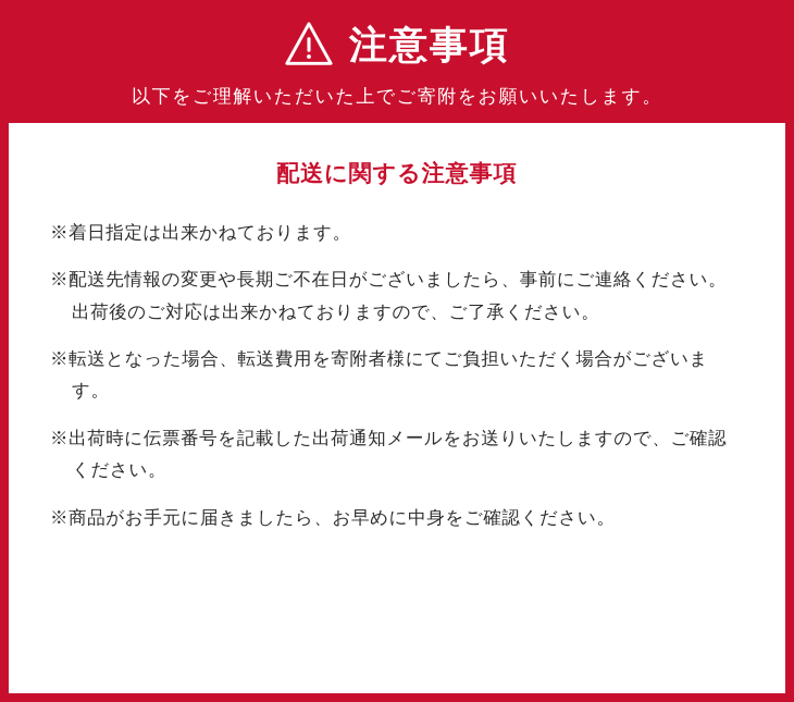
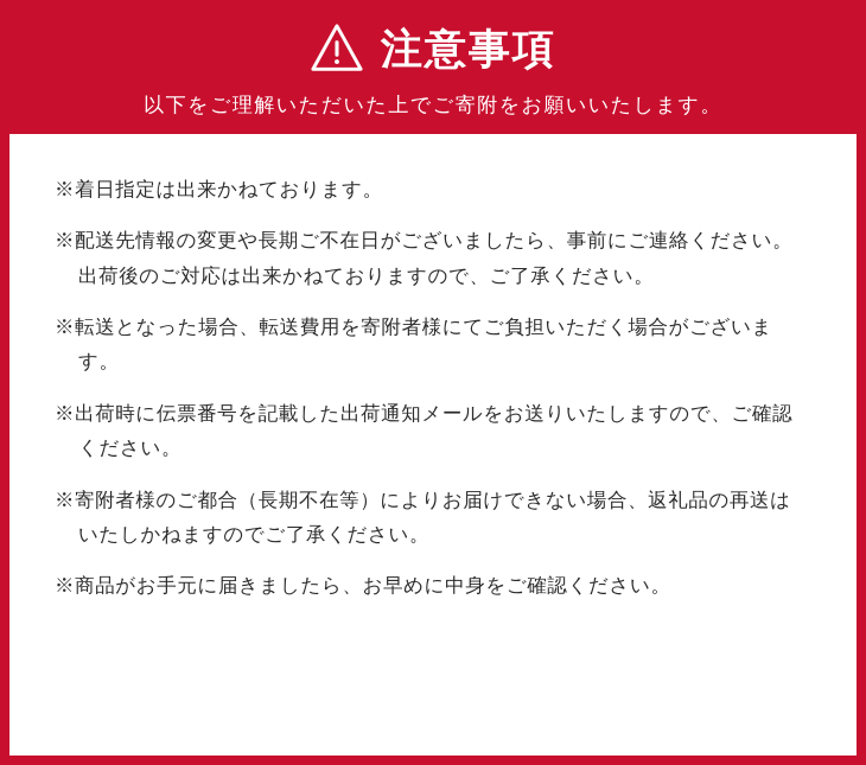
  注意事項
  以下をご理解いただいた上でご寄附をお願いいたします。
- 配送に関する注意事項
  ※着日指定は出来かねております。
  ※配送先情報の変更や長期ご不在日がございましたら、事前にご連絡ください。出荷後のご対応は出来かねておりますので、ご了承ください。
  ※転送となった場合、転送費用を寄附者様にてご負担いただく場合がございます。
  ※出荷時に伝票番号を記載した出荷通知メールをお送りいたしますので、ご確認ください。
+ ※寄附者様のご都合（長期不在等）によりお届けできない場合、返礼品の再送はいたしかねますのでご了承ください。
  ※商品がお手元に届きましたら、お早めに中身をご確認ください。
